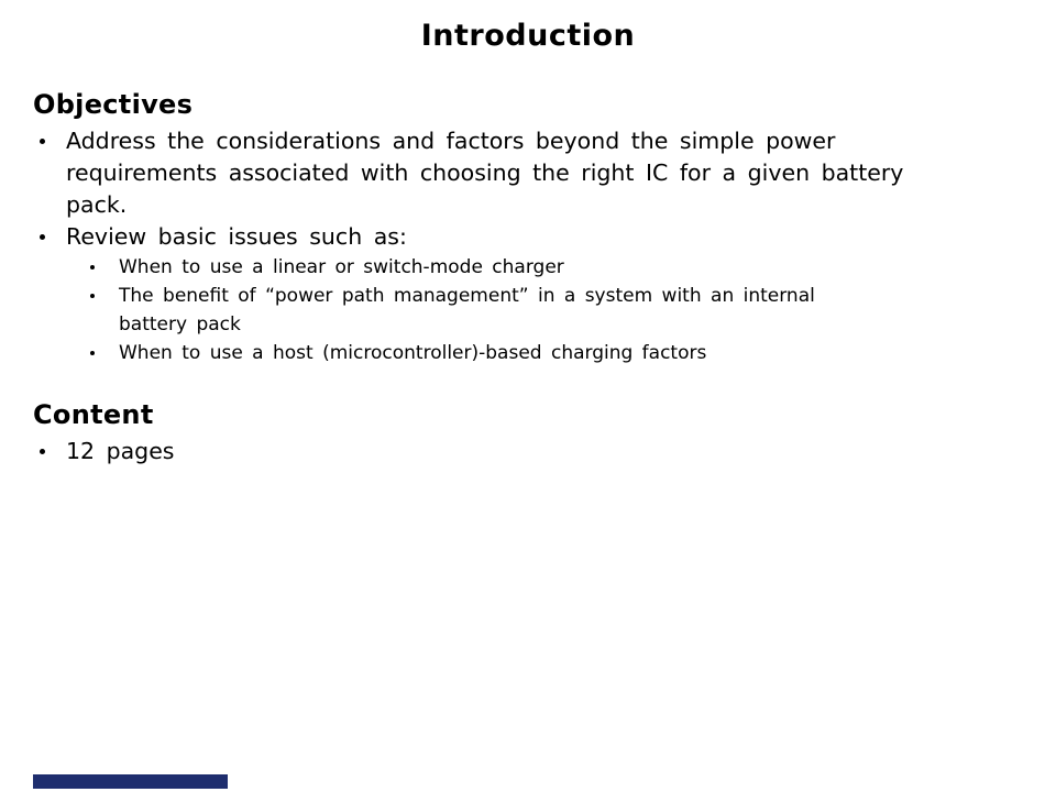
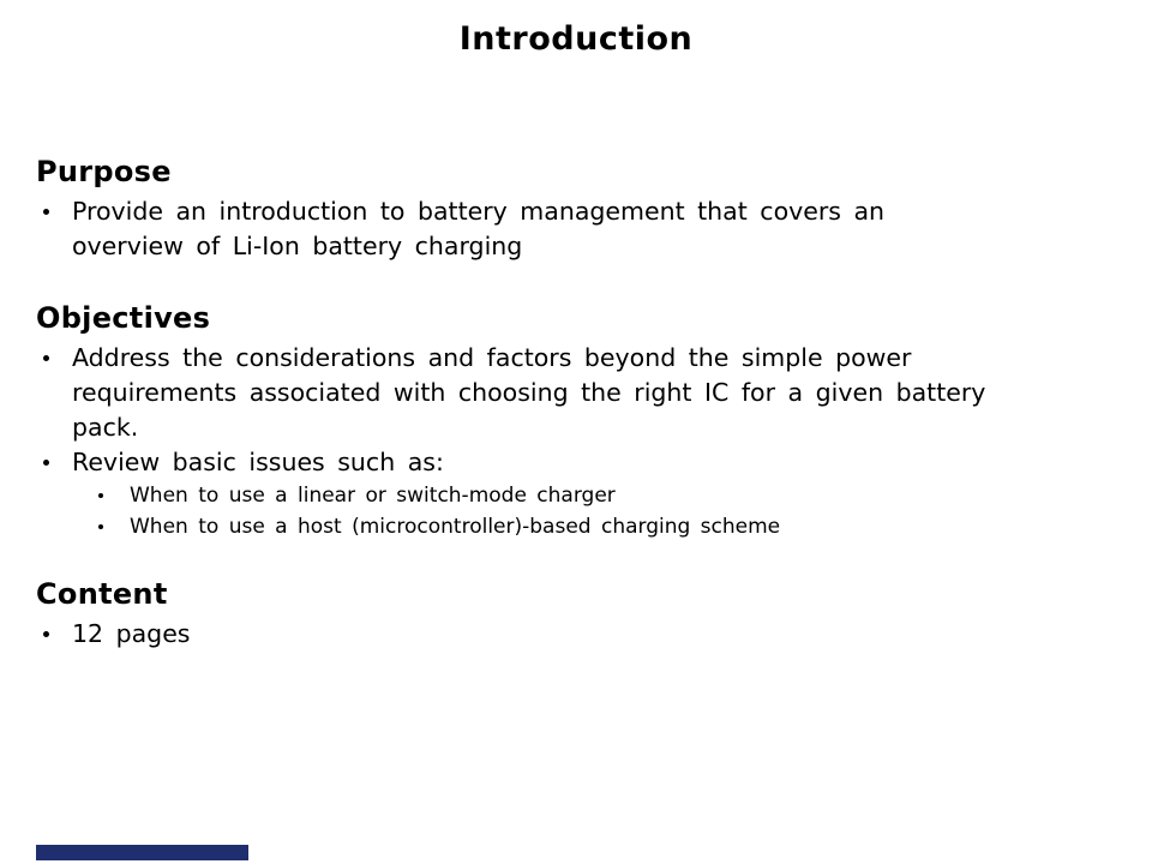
  Introduction
+ Purpose
+ Provide an introduction to battery management that covers an
+ overview of Li-Ion battery charging
  Objectives
  Address the considerations and factors beyond the simple power
  requirements associated with choosing the right IC for a given battery
  pack.
  Review basic issues such as:
  When to use a linear or switch-mode charger
- The benefit of “power path management” in a system with an internal
- battery pack
- When to use a host (microcontroller)-based charging factors
+ When to use a host (microcontroller)-based charging scheme
  Content
  12 pages
